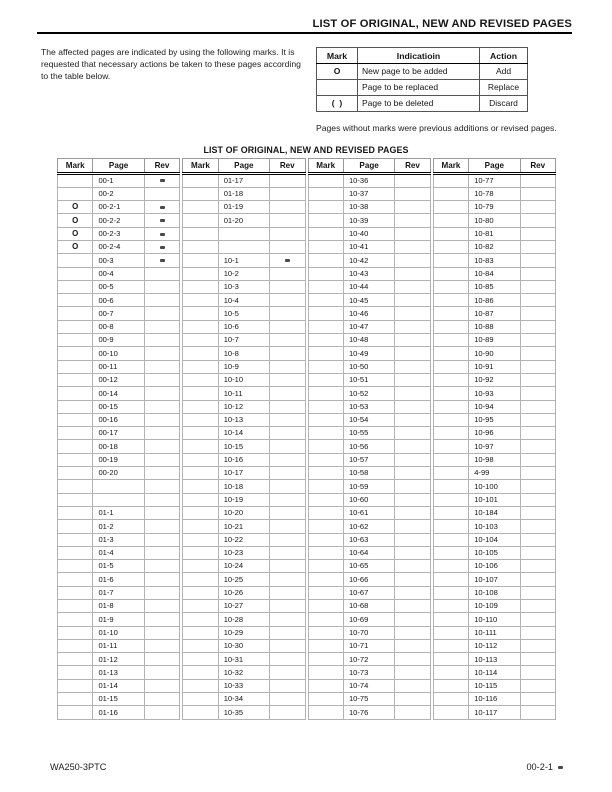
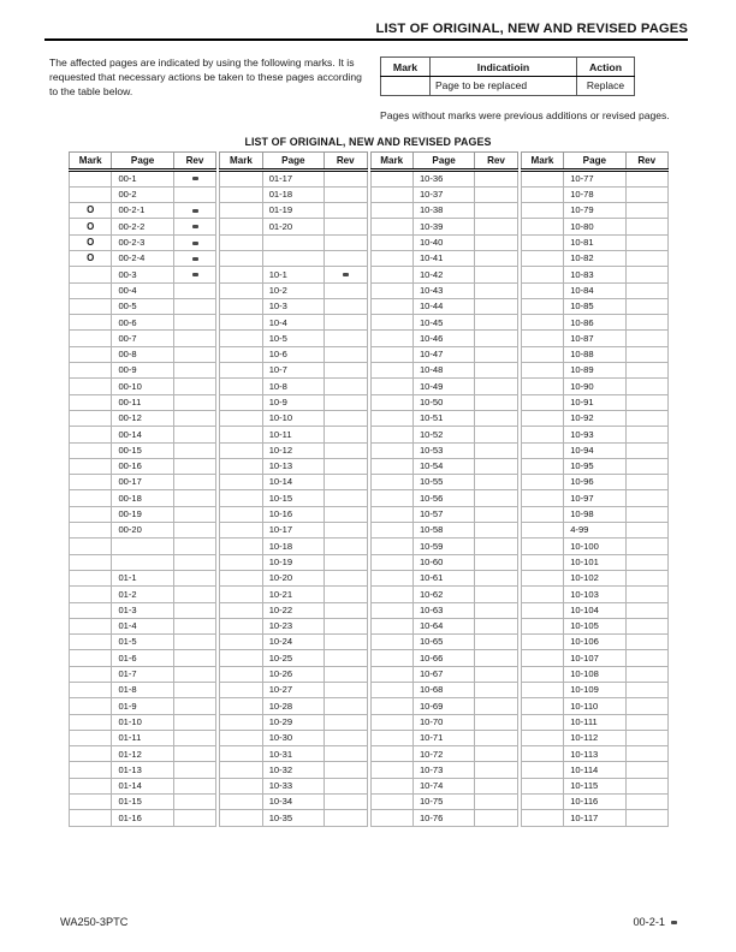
  LIST OF ORIGINAL, NEW AND REVISED PAGES
  The affected pages are indicated by using the following marks. It is requested that necessary actions be taken to these pages according to the table below.
  Mark	Indicatioin	Action
- O	New page to be added	Add
  	Page to be replaced	Replace
- ( )	Page to be deleted	Discard
  Pages without marks were previous additions or revised pages.
  LIST OF ORIGINAL, NEW AND REVISED PAGES
  Mark	Page	Rev
  	00-1
  	00-2
  O	00-2-1
  O	00-2-2
  O	00-2-3
  O	00-2-4
  	00-3
  	00-4
  	00-5
  	00-6
  	00-7
  	00-8
  	00-9
  	00-10
  	00-11
  	00-12
  	00-14
  	00-15
  	00-16
  	00-17
  	00-18
  	00-19
  	00-20
  	01-1
  	01-2
  	01-3
  	01-4
  	01-5
  	01-6
  	01-7
  	01-8
  	01-9
  	01-10
  	01-11
  	01-12
  	01-13
  	01-14
  	01-15
  	01-16
  Mark	Page	Rev
  	01-17
  	01-18
  	01-19
  	01-20
  	10-1
  	10-2
  	10-3
  	10-4
  	10-5
  	10-6
  	10-7
  	10-8
  	10-9
  	10-10
  	10-11
  	10-12
  	10-13
  	10-14
  	10-15
  	10-16
  	10-17
  	10-18
  	10-19
  	10-20
  	10-21
  	10-22
  	10-23
  	10-24
  	10-25
  	10-26
  	10-27
  	10-28
  	10-29
  	10-30
  	10-31
  	10-32
  	10-33
  	10-34
  	10-35
  Mark	Page	Rev
  	10-36
  	10-37
  	10-38
  	10-39
  	10-40
  	10-41
  	10-42
  	10-43
  	10-44
  	10-45
  	10-46
  	10-47
  	10-48
  	10-49
  	10-50
  	10-51
  	10-52
  	10-53
  	10-54
  	10-55
  	10-56
  	10-57
  	10-58
  	10-59
  	10-60
  	10-61
  	10-62
  	10-63
  	10-64
  	10-65
  	10-66
  	10-67
  	10-68
  	10-69
  	10-70
  	10-71
  	10-72
  	10-73
  	10-74
  	10-75
  	10-76
  Mark	Page	Rev
  	10-77
  	10-78
  	10-79
  	10-80
  	10-81
  	10-82
  	10-83
  	10-84
  	10-85
  	10-86
  	10-87
  	10-88
  	10-89
  	10-90
  	10-91
  	10-92
  	10-93
  	10-94
  	10-95
  	10-96
  	10-97
  	10-98
  	4-99
  	10-100
  	10-101
- 	10-184
+ 	10-102
  	10-103
  	10-104
  	10-105
  	10-106
  	10-107
  	10-108
  	10-109
  	10-110
  	10-111
  	10-112
  	10-113
  	10-114
  	10-115
  	10-116
  	10-117
  WA250-3PTC
  00-2-1
